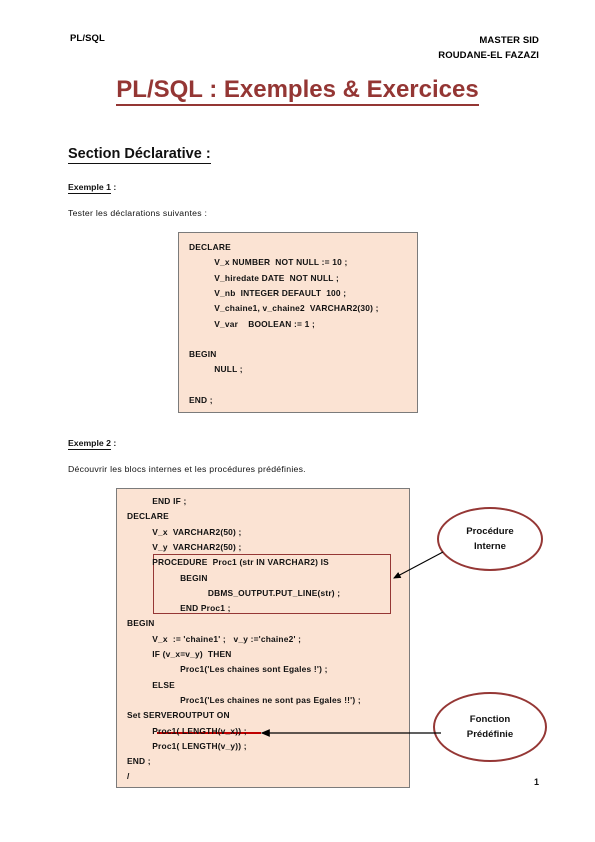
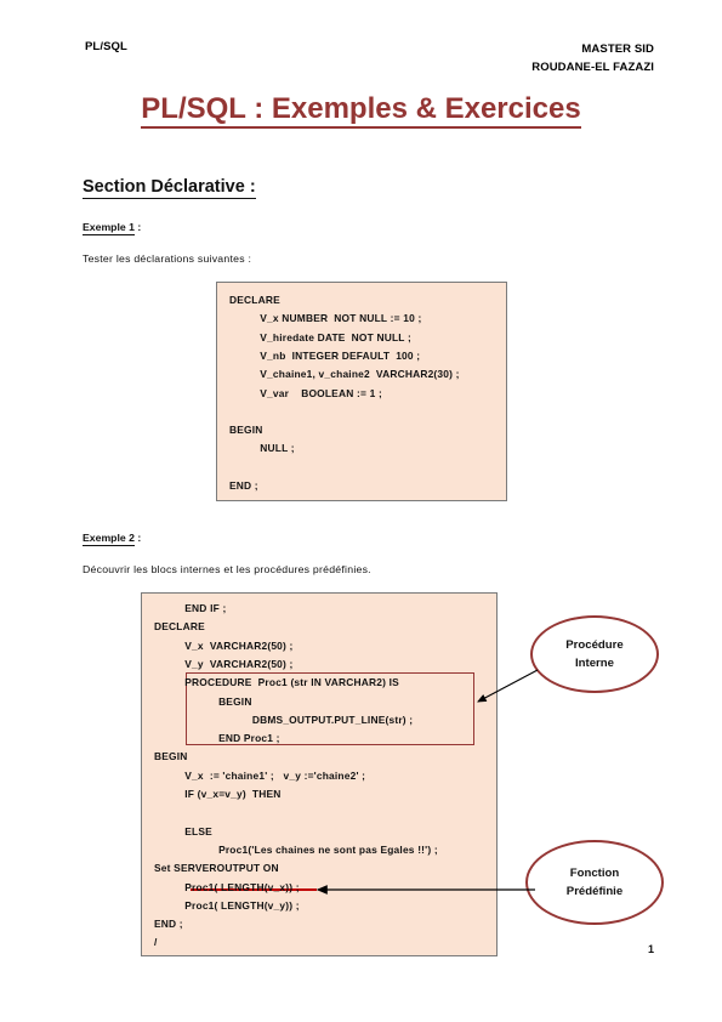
  PL/SQL
  MASTER SID
  ROUDANE-EL FAZAZI
  PL/SQL : Exemples & Exercices
  Section Déclarative :
  Exemple 1 :
  Tester les déclarations suivantes :
  DECLARE
  V_x NUMBER NOT NULL := 10 ;
  V_hiredate DATE NOT NULL ;
  V_nb INTEGER DEFAULT 100 ;
  V_chaine1, v_chaine2 VARCHAR2(30) ;
  V_var BOOLEAN := 1 ;
  BEGIN
  NULL ;
  END ;
  Exemple 2 :
  Découvrir les blocs internes et les procédures prédéfinies.
  END IF ;
  DECLARE
  V_x VARCHAR2(50) ;
  V_y VARCHAR2(50) ;
  PROCEDURE Proc1 (str IN VARCHAR2) IS
  BEGIN
  DBMS_OUTPUT.PUT_LINE(str) ;
  END Proc1 ;
  BEGIN
  V_x := 'chaine1' ; v_y :='chaine2' ;
  IF (v_x=v_y) THEN
- Proc1('Les chaines sont Egales !') ;
  ELSE
  Proc1('Les chaines ne sont pas Egales !!') ;
  Set SERVEROUTPUT ON
  Proc1( LENGTH(v_x)) ;
  Proc1( LENGTH(v_y)) ;
  END ;
  /
  Procédure
  Interne
  Fonction
  Prédéfinie
  1
